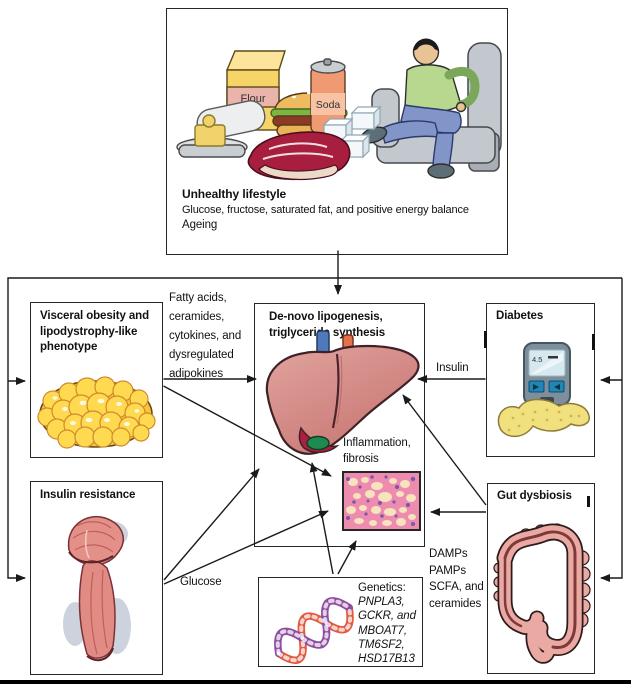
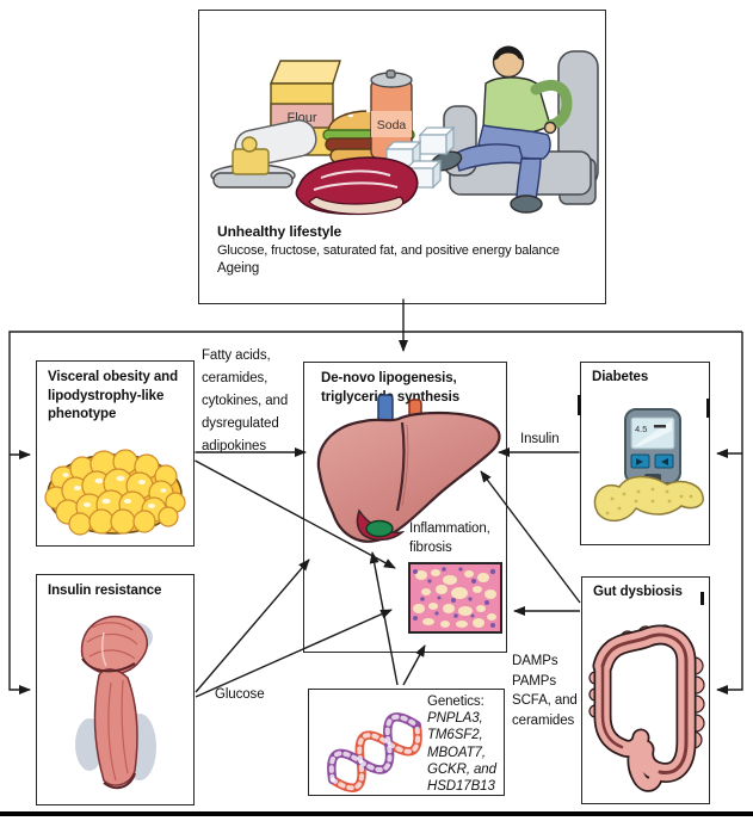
  Flour
  Soda
  Unhealthy lifestyle
  Glucose, fructose, saturated fat, and positive energy balance
  Ageing
  Visceral obesity and
  lipodystrophy-like
  phenotype
  Insulin resistance
  De-novo lipogenesis,
  triglyceri synthesis
  Inflammation,
  fibrosis
  Diabetes
  4.5
  Gut dysbiosis
  Genetics:
  PNPLA3,
- GCKR, and
+ TM6SF2,
  MBOAT7,
- TM6SF2,
+ GCKR, and
  HSD17B13
  Fatty acids,
  ceramides,
  cytokines, and
  dysregulated
  adipokines
  Insulin
  Glucose
  DAMPs
  PAMPs
  SCFA, and
  ceramides
